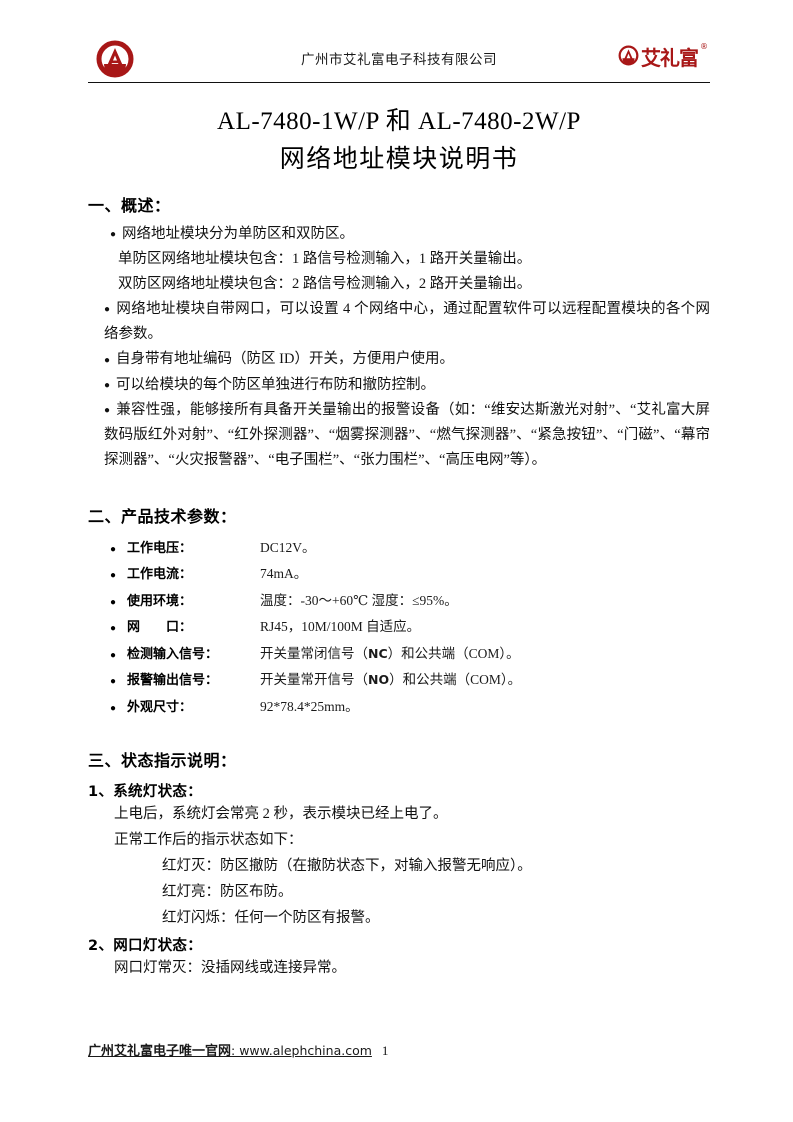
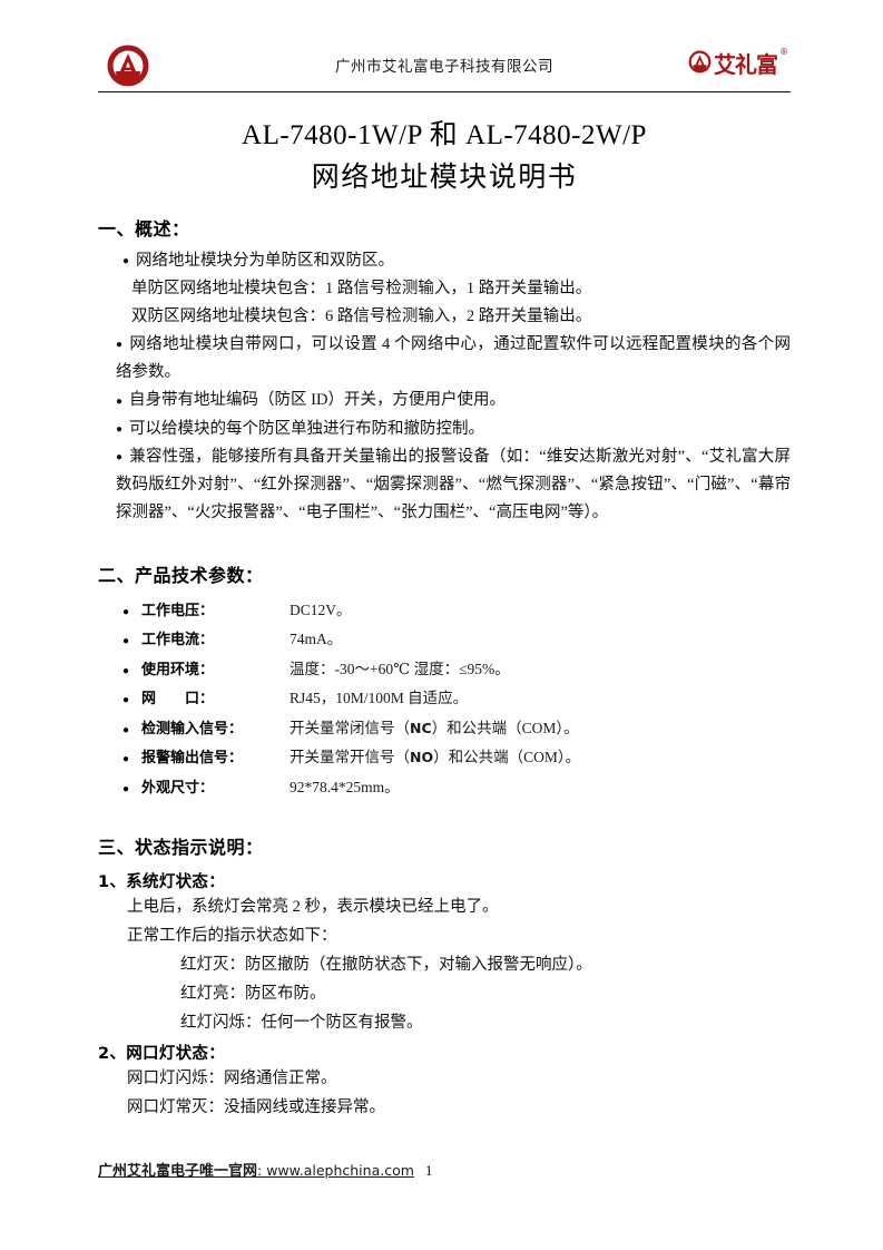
  广州市艾礼富电子科技有限公司
  艾礼富
  ®
  AL-7480-1W/P 和 AL-7480-2W/P
  网络地址模块说明书
  一、概述：
  ● 网络地址模块分为单防区和双防区。
  单防区网络地址模块包含：1 路信号检测输入，1 路开关量输出。
- 双防区网络地址模块包含：2 路信号检测输入，2 路开关量输出。
+ 双防区网络地址模块包含：6 路信号检测输入，2 路开关量输出。
  ● 网络地址模块自带网口，可以设置 4 个网络中心，通过配置软件可以远程配置模块的各个网络参数。
  ● 自身带有地址编码（防区 ID）开关，方便用户使用。
  ● 可以给模块的每个防区单独进行布防和撤防控制。
  ● 兼容性强，能够接所有具备开关量输出的报警设备（如：“维安达斯激光对射”、“艾礼富大屏数码版红外对射”、“红外探测器”、“烟雾探测器”、“燃气探测器”、“紧急按钮”、“门磁”、“幕帘探测器”、“火灾报警器”、“电子围栏”、“张力围栏”、“高压电网”等）。
  二、产品技术参数：
  ●
  工作电压：
  DC12V。
  ●
  工作电流：
  74mA。
  ●
  使用环境：
  温度：-30～+60℃ 湿度：≤95%。
  ●
  网 口：
  RJ45，10M/100M 自适应。
  ●
  检测输入信号：
  开关量常闭信号（NC）和公共端（COM）。
  ●
  报警输出信号：
  开关量常开信号（NO）和公共端（COM）。
  ●
  外观尺寸：
  92*78.4*25mm。
  三、状态指示说明：
  1、系统灯状态：
  上电后，系统灯会常亮 2 秒，表示模块已经上电了。
  正常工作后的指示状态如下：
  红灯灭：防区撤防（在撤防状态下，对输入报警无响应）。
  红灯亮：防区布防。
  红灯闪烁：任何一个防区有报警。
  2、网口灯状态：
+ 网口灯闪烁：网络通信正常。
  网口灯常灭：没插网线或连接异常。
  广州艾礼富电子唯一官网: www.alephchina.com
  1
